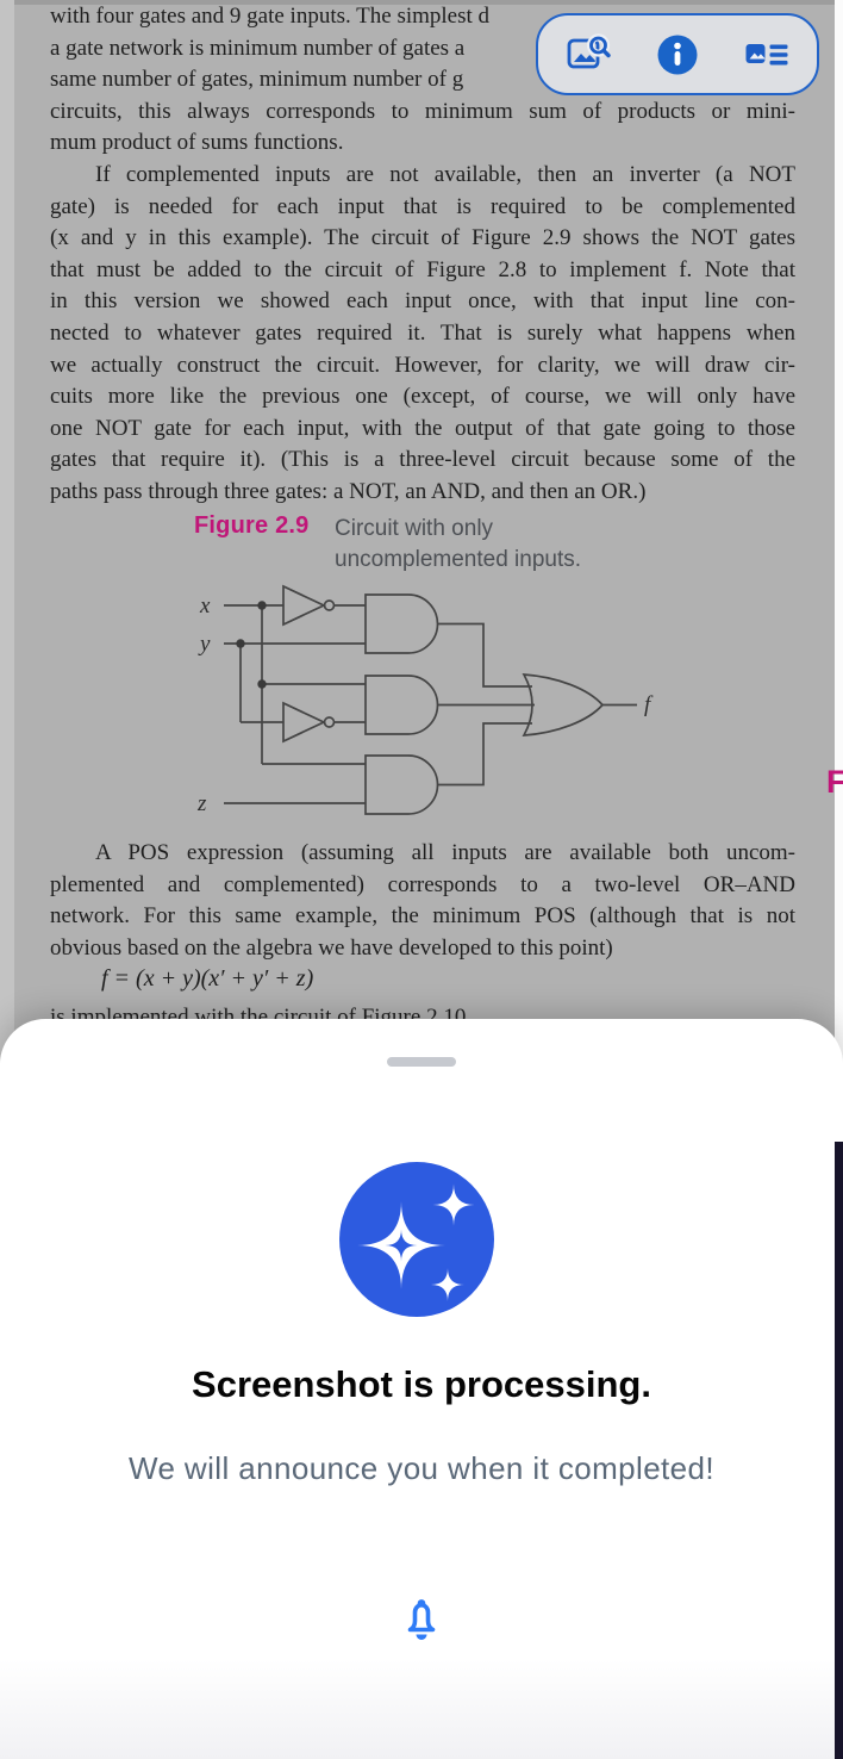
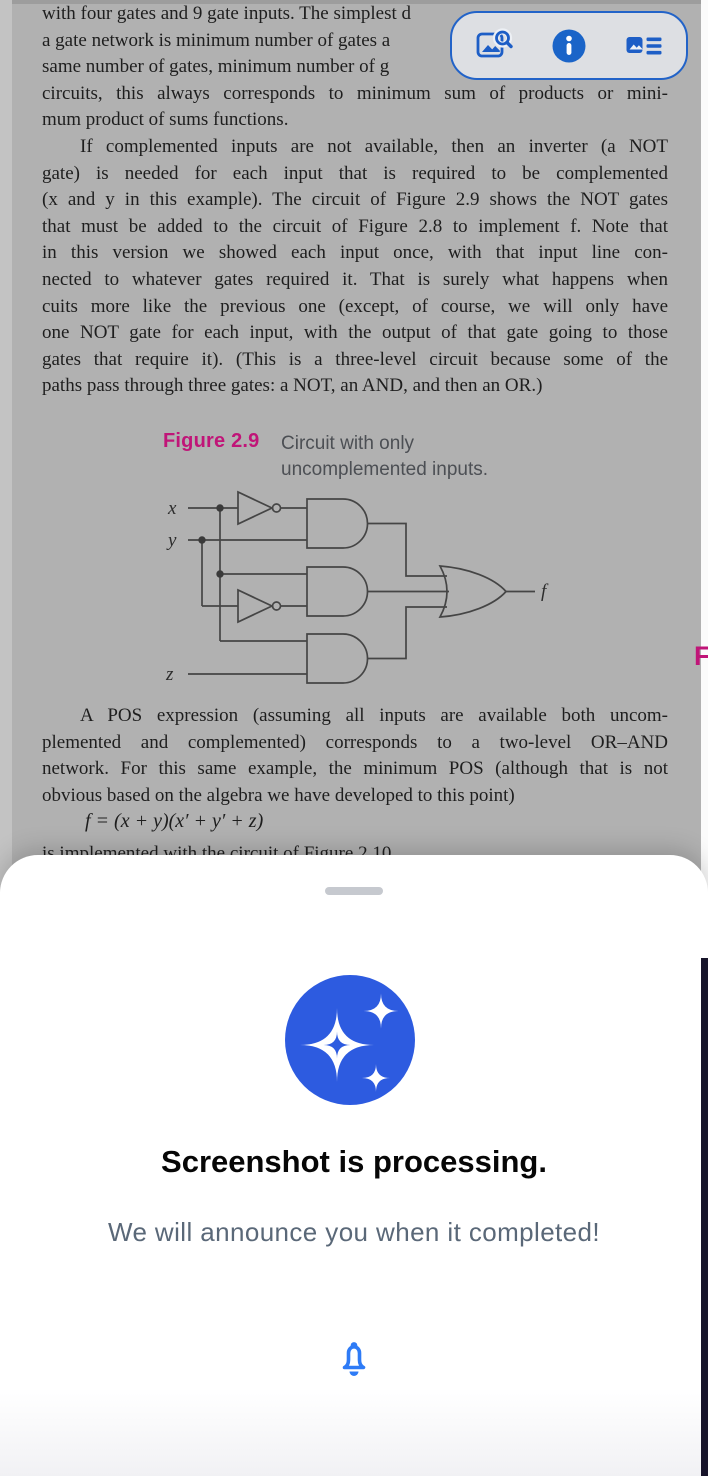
  with four gates and 9 gate inputs. The simplest d
  a gate network is minimum number of gates a
  same number of gates, minimum number of g
  circuits, this always corresponds to minimum sum of products or mini-
  mum product of sums functions.
  If complemented inputs are not available, then an inverter (a NOT
  gate) is needed for each input that is required to be complemented
  (x and y in this example). The circuit of Figure 2.9 shows the NOT gates
  that must be added to the circuit of Figure 2.8 to implement f. Note that
  in this version we showed each input once, with that input line con-
  nected to whatever gates required it. That is surely what happens when
- we actually construct the circuit. However, for clarity, we will draw cir-
  cuits more like the previous one (except, of course, we will only have
  one NOT gate for each input, with the output of that gate going to those
  gates that require it). (This is a three-level circuit because some of the
  paths pass through three gates: a NOT, an AND, and then an OR.)
  Figure 2.9
  Circuit with only
  uncomplemented inputs.
  x
  y
  z
  f
  A POS expression (assuming all inputs are available both uncom-
  plemented and complemented) corresponds to a two-level OR–AND
  network. For this same example, the minimum POS (although that is not
  obvious based on the algebra we have developed to this point)
  f = (x + y)(x′ + y′ + z)
  is implemented with the circuit of Figure 2.10
  F
  Screenshot is processing.
  We will announce you when it completed!
